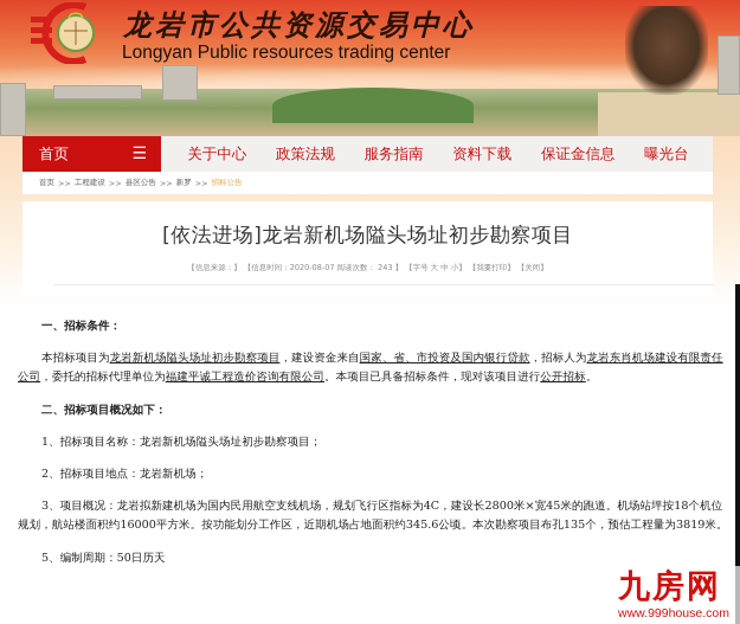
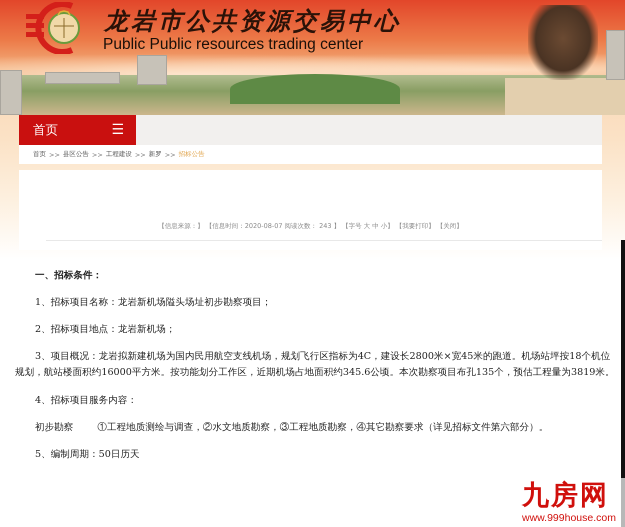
  龙岩市公共资源交易中心
- Longyan Public resources trading center
+ Public Public resources trading center
  首页
  ☰
- 关于中心
- 政策法规
- 服务指南
- 资料下载
- 保证金信息
- 曝光台
  首页
  >>
- 工程建设
+ 县区公告
  >>
- 县区公告
+ 工程建设
  >>
  新罗
  >>
  招标公告
- [依法进场]龙岩新机场隘头场址初步勘察项目
  【信息来源：】 【信息时间：2020-08-07 阅读次数： 243 】 【字号 大 中 小】 【我要打印】 【关闭】
  一、招标条件：
- 本招标项目为龙岩新机场隘头场址初步勘察项目，建设资金来自国家、省、市投资及国内银行贷款，招标人为龙岩东肖机场建设有限责任公司，委托的招标代理单位为福建平诚工程造价咨询有限公司。本项目已具备招标条件，现对该项目进行公开招标。
- 二、招标项目概况如下：
  1、招标项目名称：龙岩新机场隘头场址初步勘察项目；
  2、招标项目地点：龙岩新机场；
  3、项目概况：龙岩拟新建机场为国内民用航空支线机场，规划飞行区指标为4C，建设长2800米×宽45米的跑道。机场站坪按18个机位规划，航站楼面积约16000平方米。按功能划分工作区，近期机场占地面积约345.6公顷。本次勘察项目布孔135个，预估工程量为3819米。
+ 4、招标项目服务内容：
+ 初步勘察 ①工程地质测绘与调查，②水文地质勘察，③工程地质勘察，④其它勘察要求（详见招标文件第六部分）。
  5、编制周期：50日历天
  九房网
  www.999house.com
